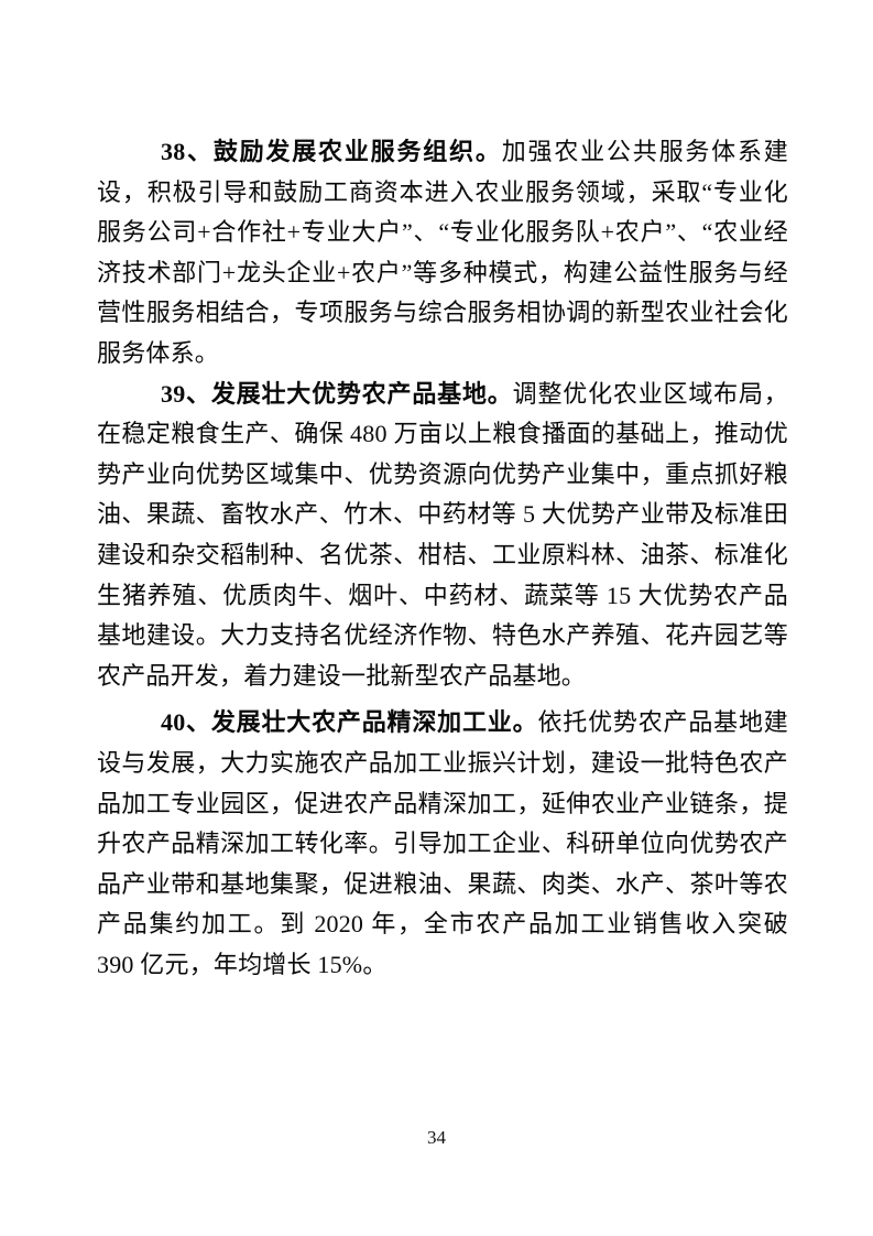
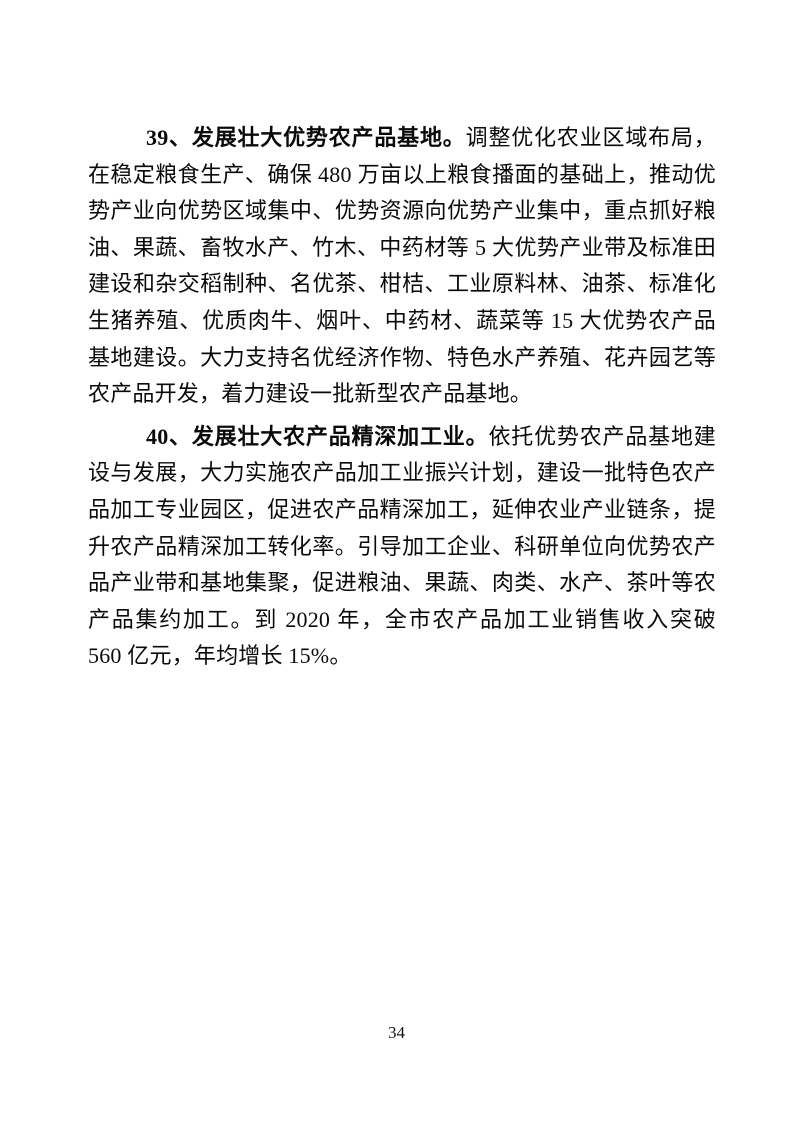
- 38、鼓励发展农业服务组织。加强农业公共服务体系建设，积极引导和鼓励工商资本进入农业服务领域，采取“专业化服务公司+合作社+专业大户”、“专业化服务队+农户”、“农业经济技术部门+龙头企业+农户”等多种模式，构建公益性服务与经营性服务相结合，专项服务与综合服务相协调的新型农业社会化服务体系。
  39、发展壮大优势农产品基地。调整优化农业区域布局，在稳定粮食生产、确保 480 万亩以上粮食播面的基础上，推动优势产业向优势区域集中、优势资源向优势产业集中，重点抓好粮油、果蔬、畜牧水产、竹木、中药材等 5 大优势产业带及标准田建设和杂交稻制种、名优茶、柑桔、工业原料林、油茶、标准化生猪养殖、优质肉牛、烟叶、中药材、蔬菜等 15 大优势农产品基地建设。大力支持名优经济作物、特色水产养殖、花卉园艺等农产品开发，着力建设一批新型农产品基地。
- 40、发展壮大农产品精深加工业。依托优势农产品基地建设与发展，大力实施农产品加工业振兴计划，建设一批特色农产品加工专业园区，促进农产品精深加工，延伸农业产业链条，提升农产品精深加工转化率。引导加工企业、科研单位向优势农产品产业带和基地集聚，促进粮油、果蔬、肉类、水产、茶叶等农产品集约加工。到 2020 年，全市农产品加工业销售收入突破 390 亿元，年均增长 15%。
+ 40、发展壮大农产品精深加工业。依托优势农产品基地建设与发展，大力实施农产品加工业振兴计划，建设一批特色农产品加工专业园区，促进农产品精深加工，延伸农业产业链条，提升农产品精深加工转化率。引导加工企业、科研单位向优势农产品产业带和基地集聚，促进粮油、果蔬、肉类、水产、茶叶等农产品集约加工。到 2020 年，全市农产品加工业销售收入突破 560 亿元，年均增长 15%。
  34
